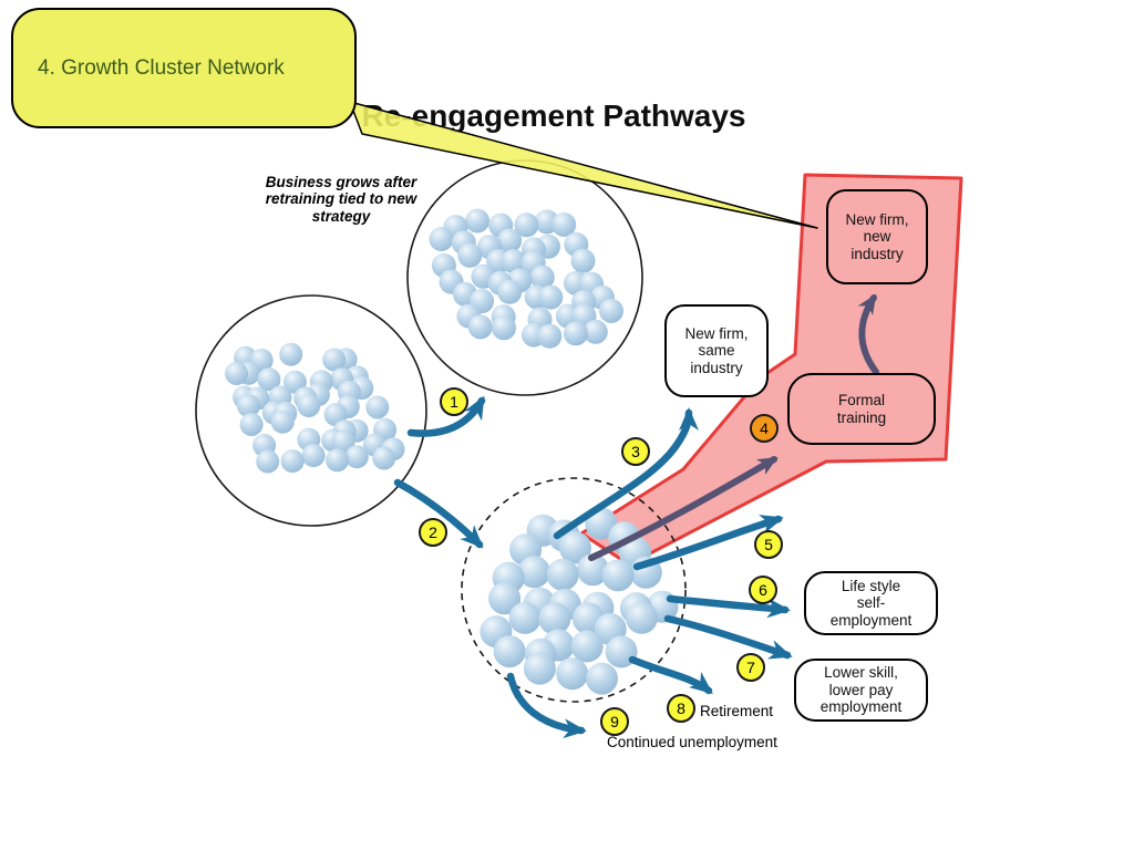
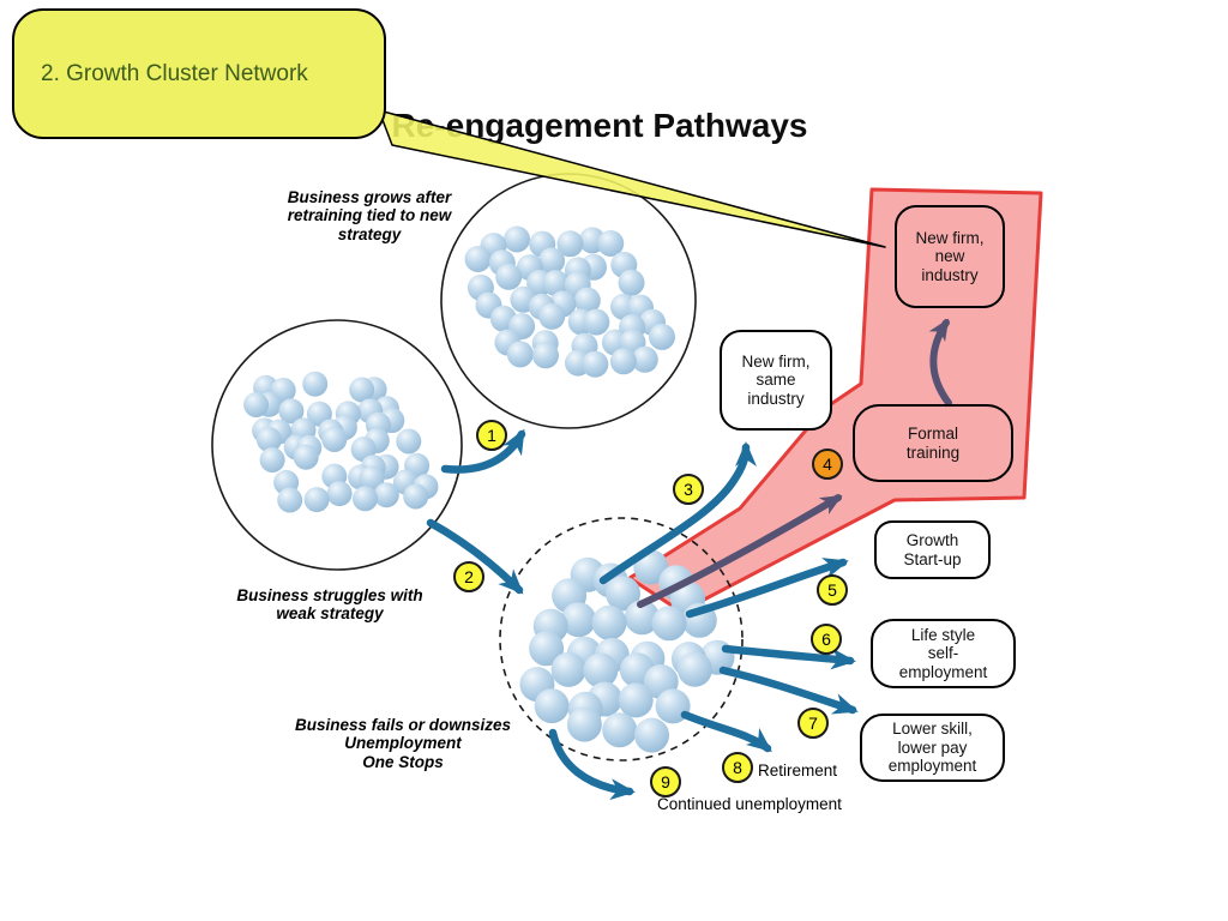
  Re-engagement Pathways
  Business grows after
  retraining tied to new
  strategy
+ Business struggles with
+ weak strategy
+ Business fails or downsizes
+ Unemployment
+ One Stops
  New firm,
  new
  industry
  New firm,
  same
  industry
  Formal
  training
+ Growth
+ Start-up
  Life style
  self-
  employment
  Lower skill,
  lower pay
  employment
  Retirement
  Continued unemployment
  1
  2
  3
  4
  5
  6
  7
  8
  9
- 4. Growth Cluster Network
+ 2. Growth Cluster Network
